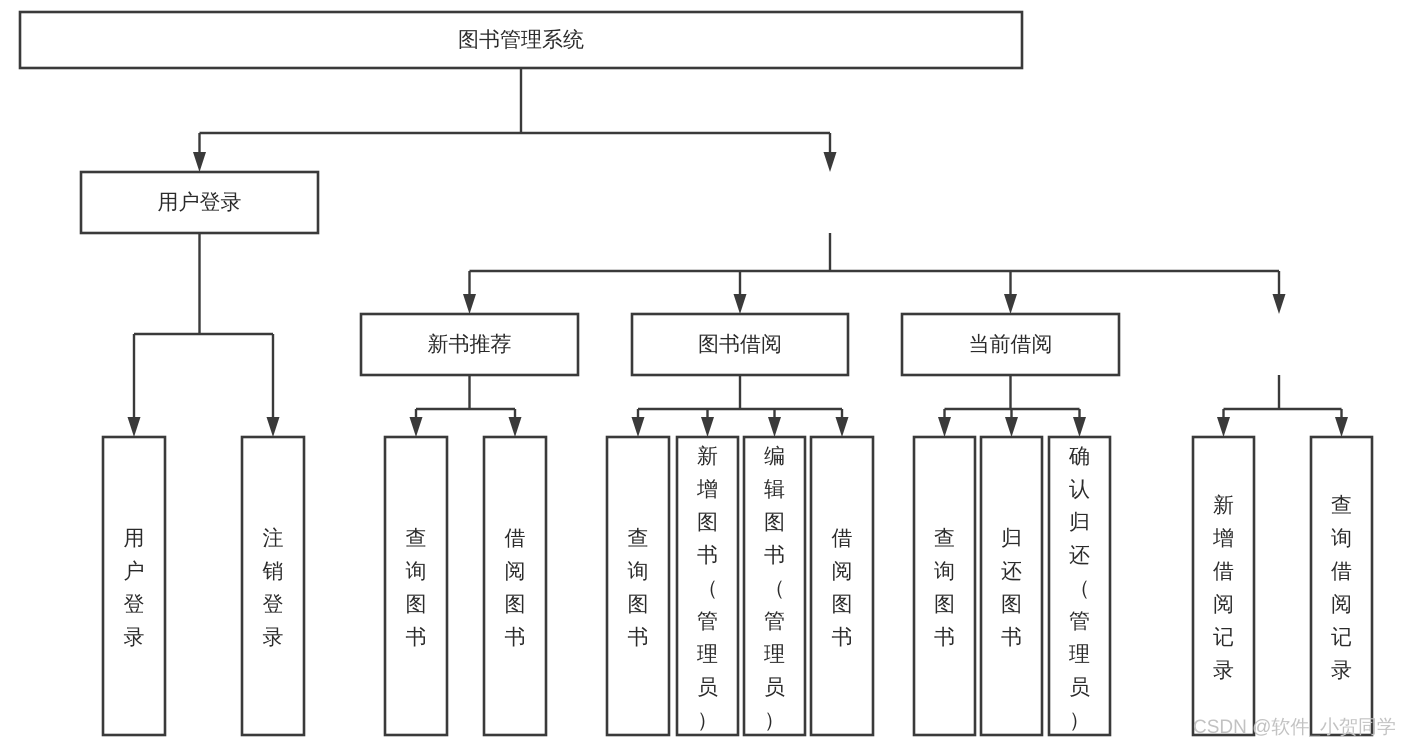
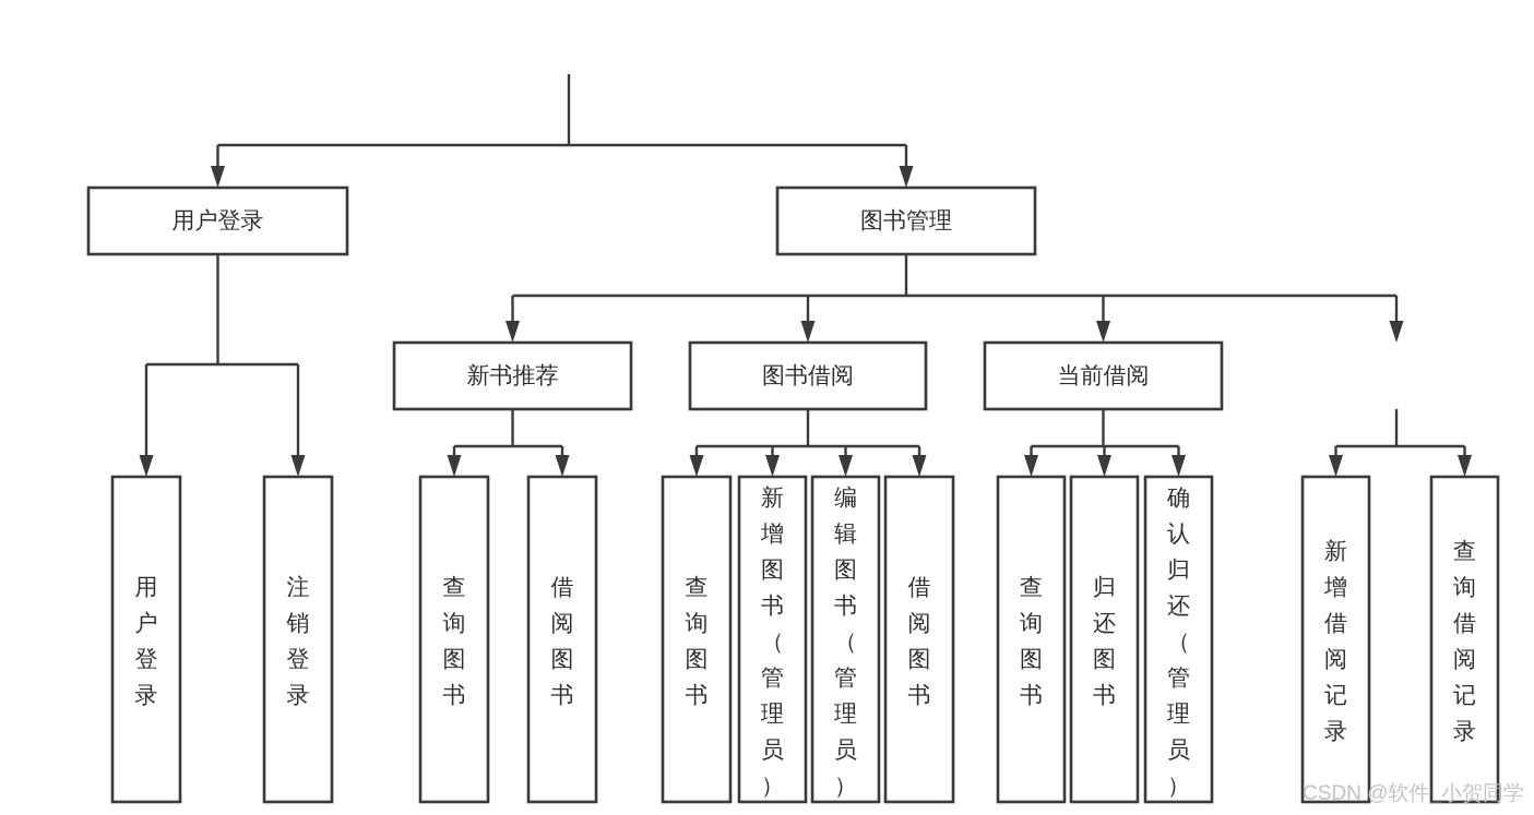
- 图书管理系统
  用户登录
+ 图书管理
  新书推荐
  图书借阅
  当前借阅
  用户登录
  注销登录
  查询图书
  借阅图书
  查询图书
  新增图书（管理员）
  编辑图书（管理员）
  借阅图书
  查询图书
  归还图书
  确认归还（管理员）
  新增借阅记录
  查询借阅记录
  CSDN @软件_小贺同学
